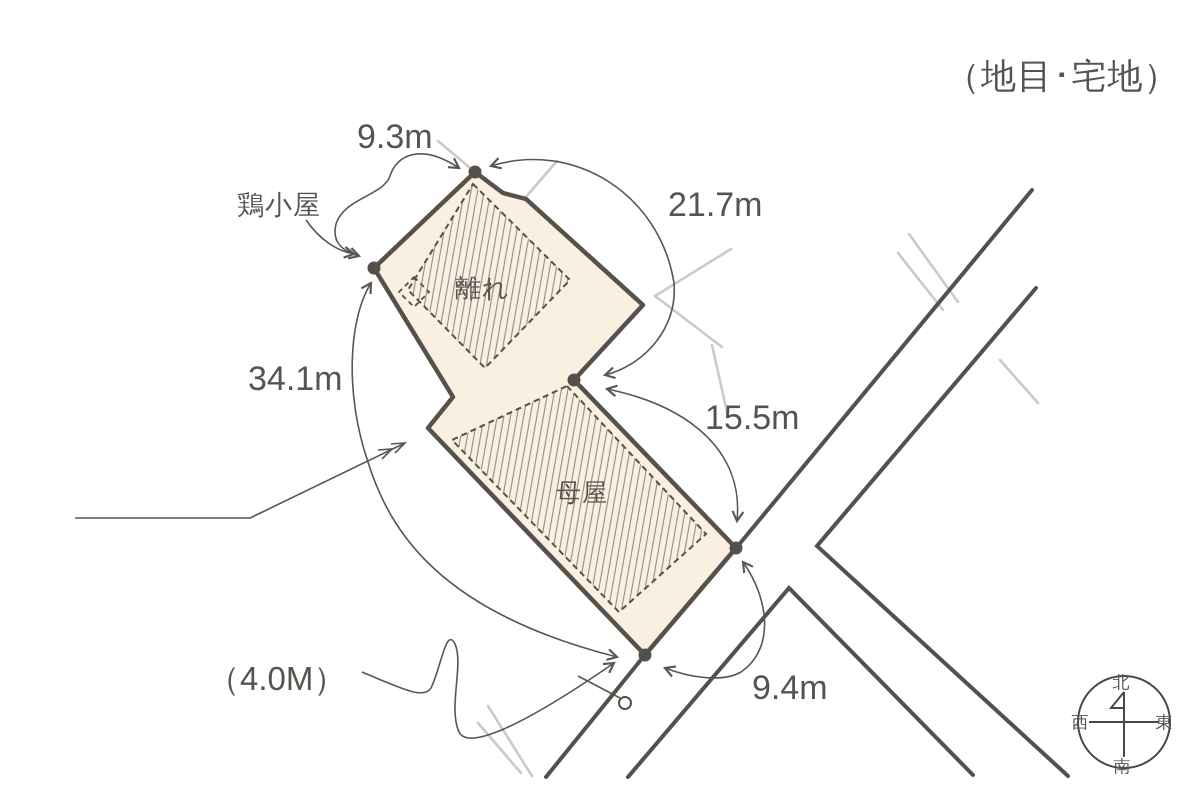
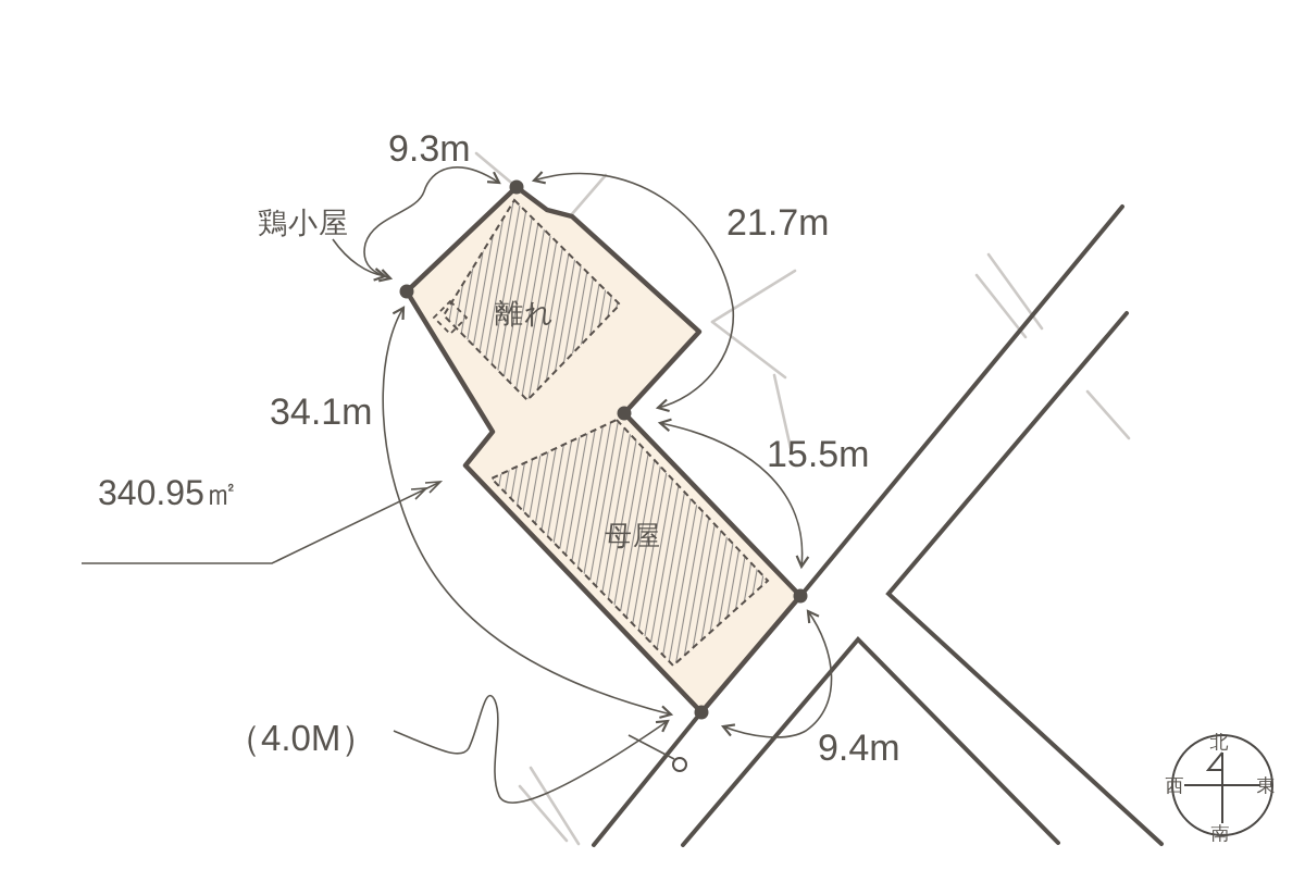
  北
  南
  西
  東
- （地目･宅地）
  9.3m
  21.7m
  15.5m
  34.1m
  9.4m
+ 340.95㎡
  （4.0M）
  鶏小屋
  離れ
  母屋
